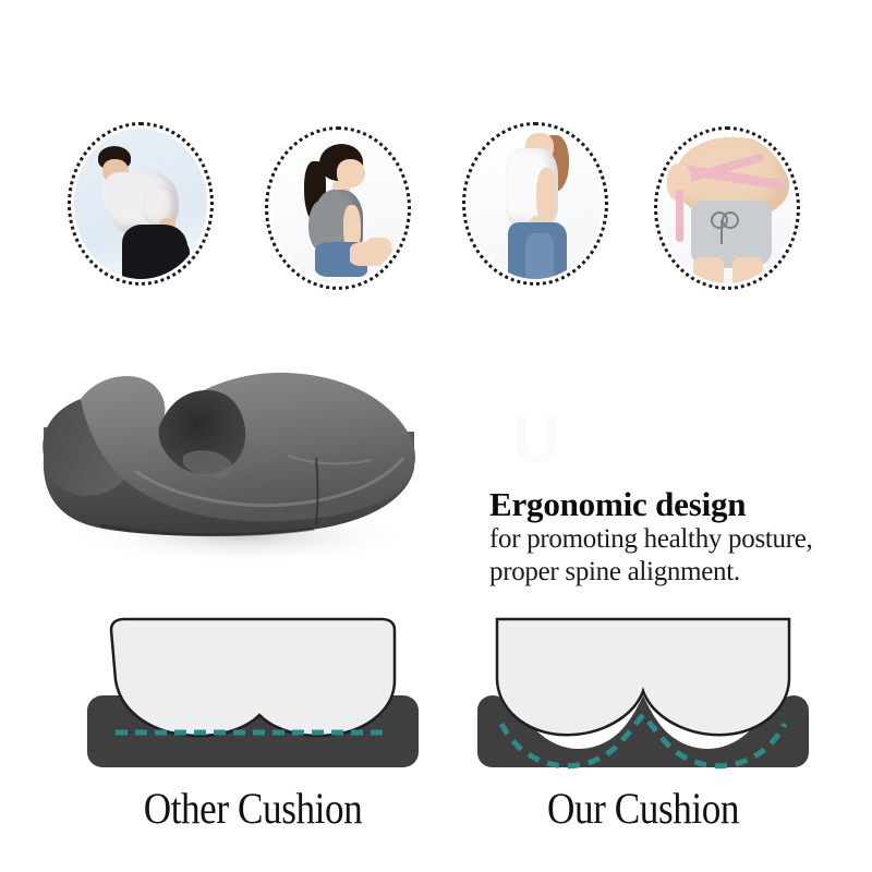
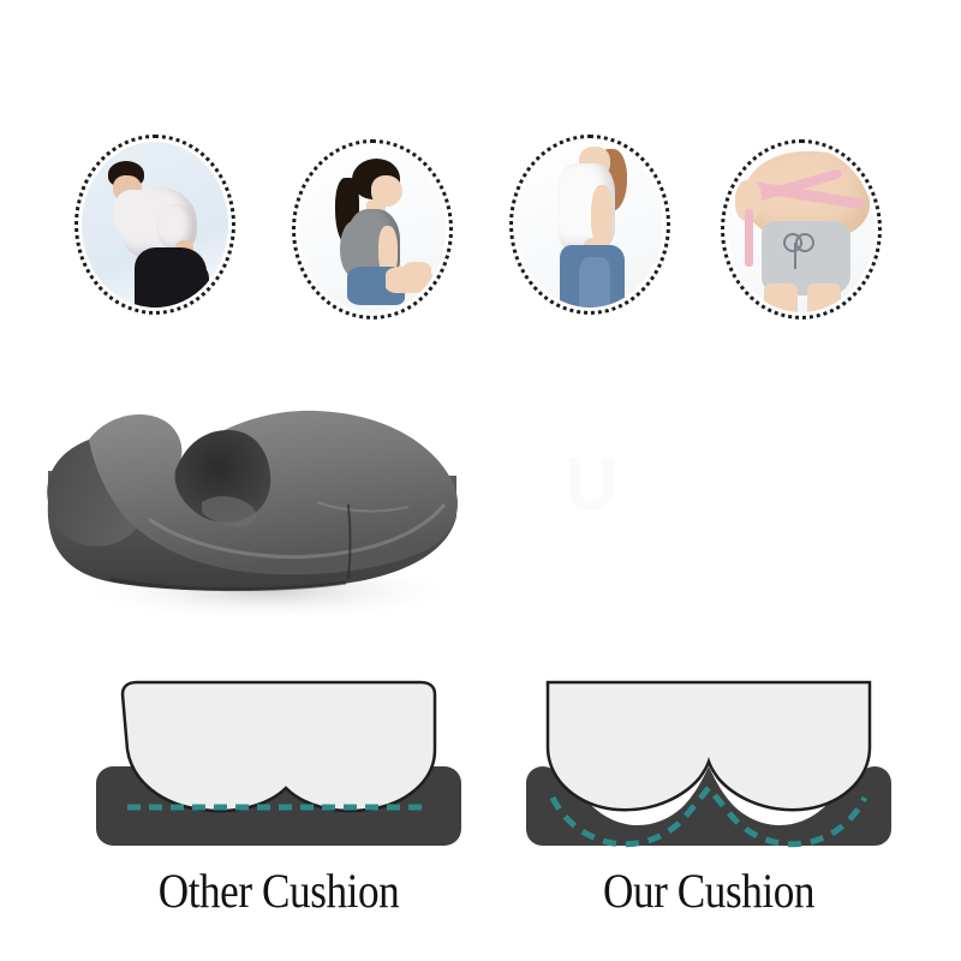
- Ergonomic design
- for promoting healthy posture,
- proper spine alignment.
  Other Cushion
  Our Cushion
